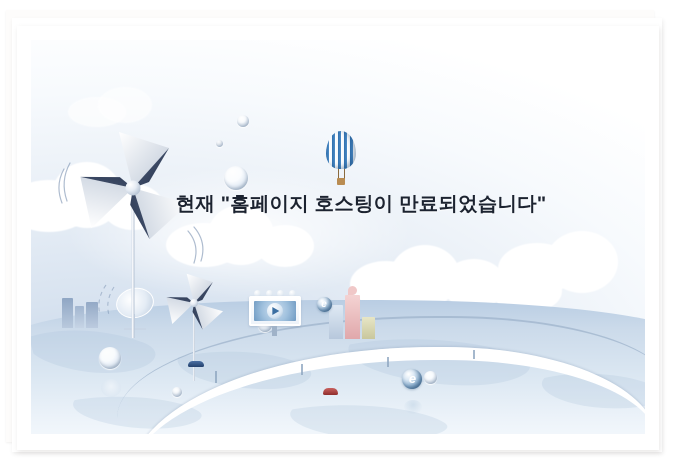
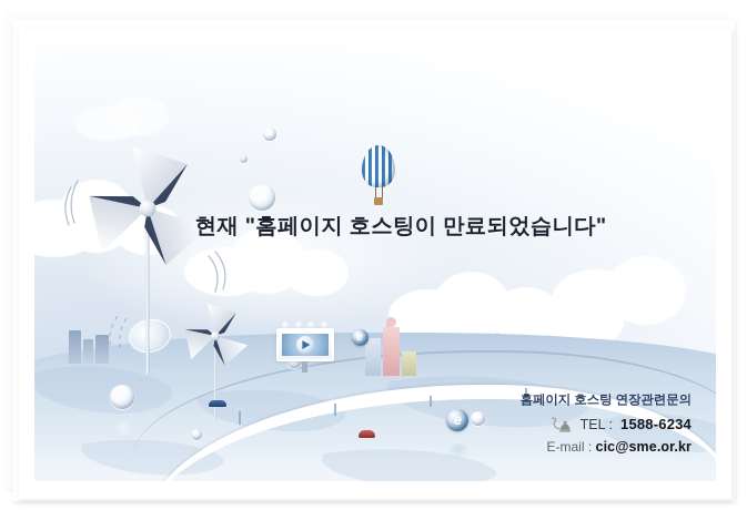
  e
  e
  현재 "홈페이지 호스팅이 만료되었습니다"
+ 홈페이지 호스팅 연장관련문의
+ TEL :
+ 1588-6234
+ E-mail : cic@sme.or.kr
